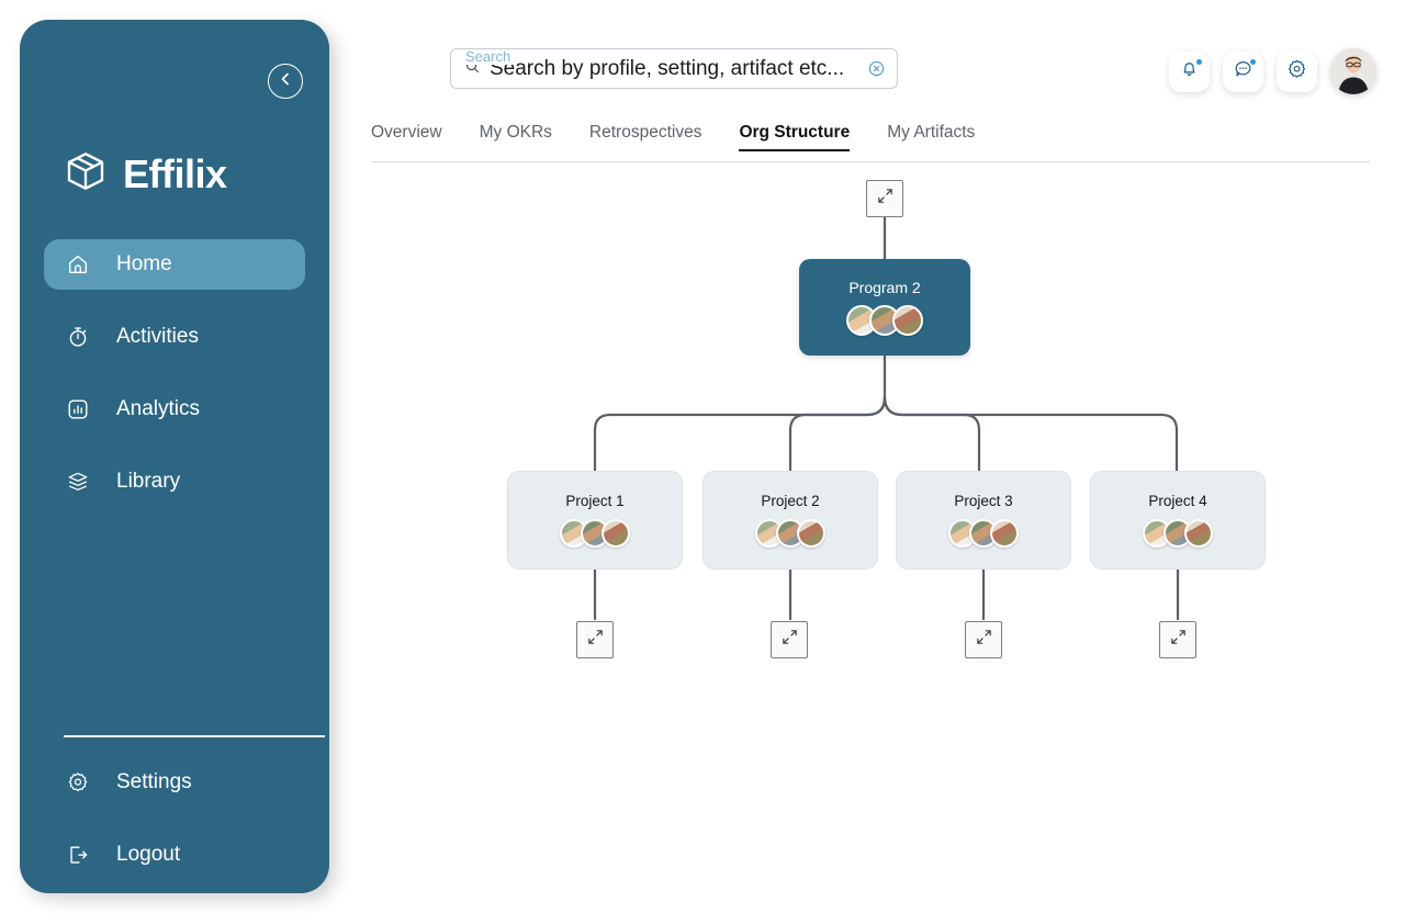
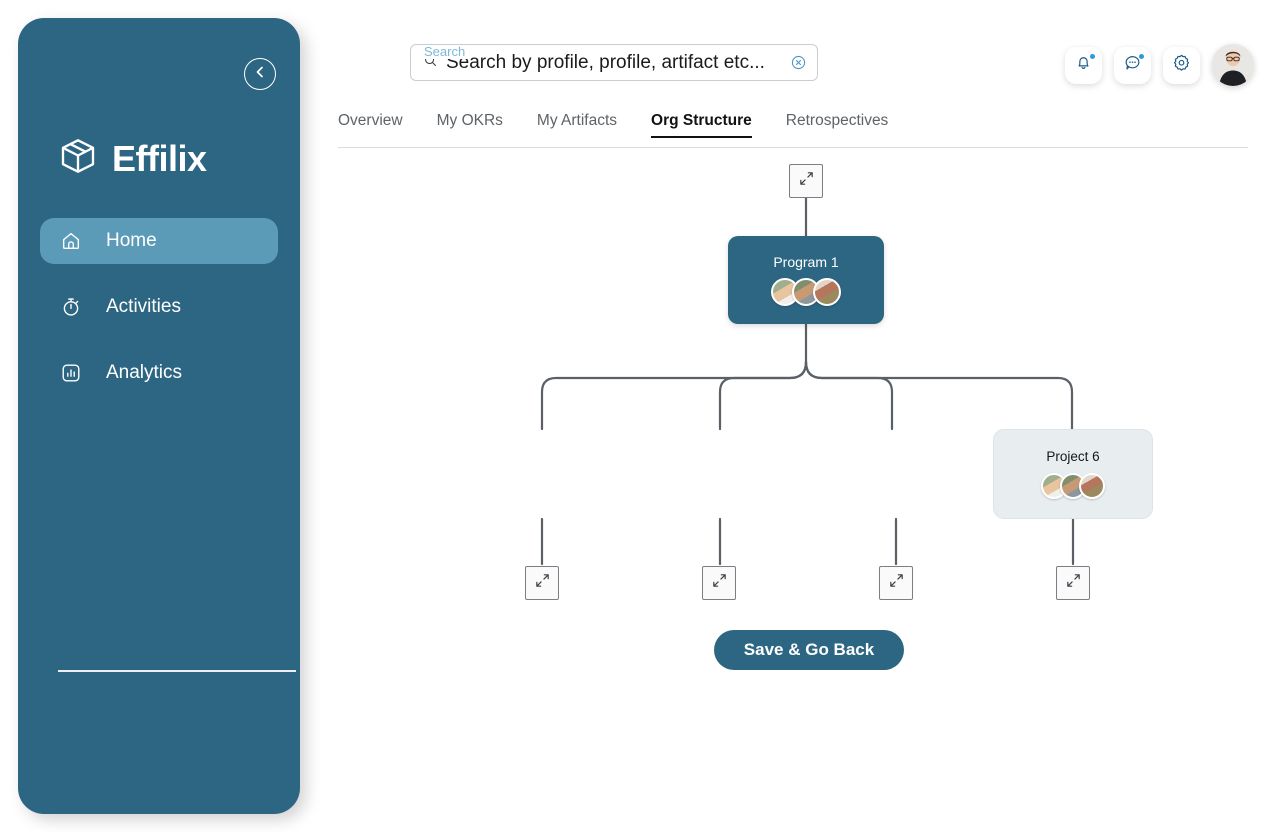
  Effilix
  Home
  Activities
  Analytics
- Library
- Settings
- Logout
  Search
- Search by profile, setting, artifact etc...
+ Search by profile, profile, artifact etc...
  Overview
  My OKRs
- Retrospectives
+ My Artifacts
  Org Structure
- My Artifacts
+ Retrospectives
- Program 2
+ Program 1
- Project 1
- Project 2
- Project 3
- Project 4
+ Project 6
+ Save & Go Back
